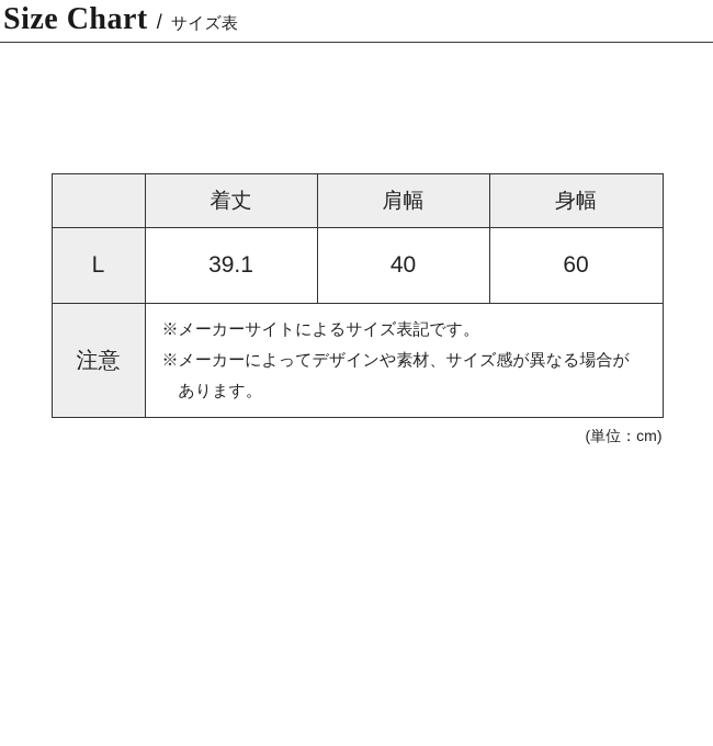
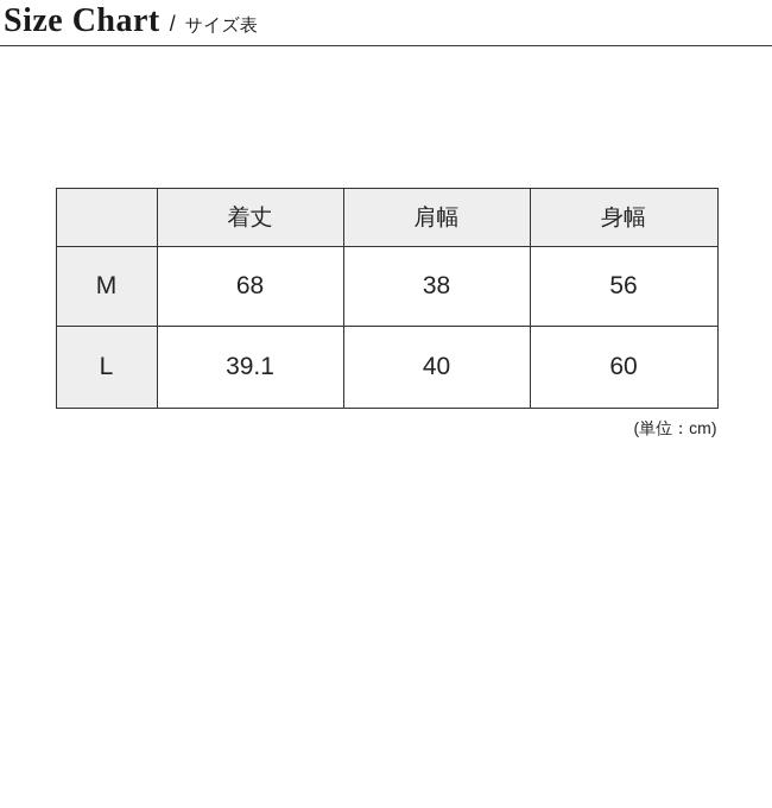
  Size Chart
  /
  サイズ表
  	着丈	肩幅	身幅
+ M	68	38	56
  L	39.1	40	60
- 注意	※メーカーサイトによるサイズ表記です。 ※メーカーによってデザインや素材、サイズ感が異なる場合が あります。
  (単位：cm)
